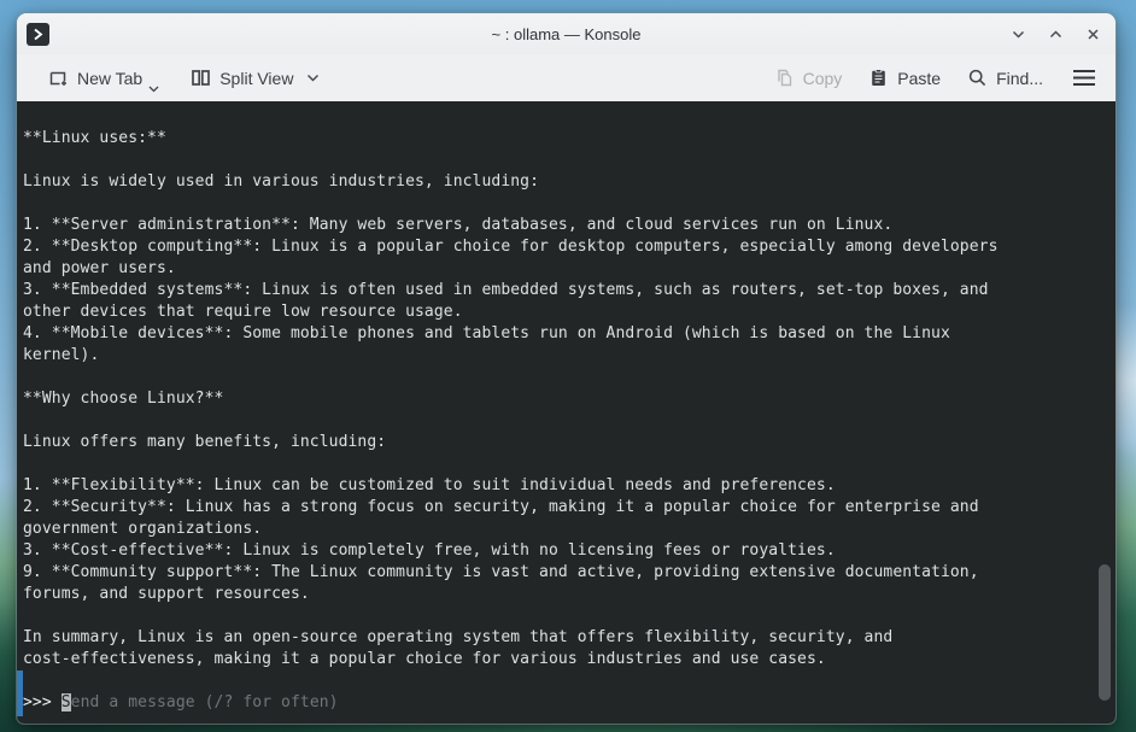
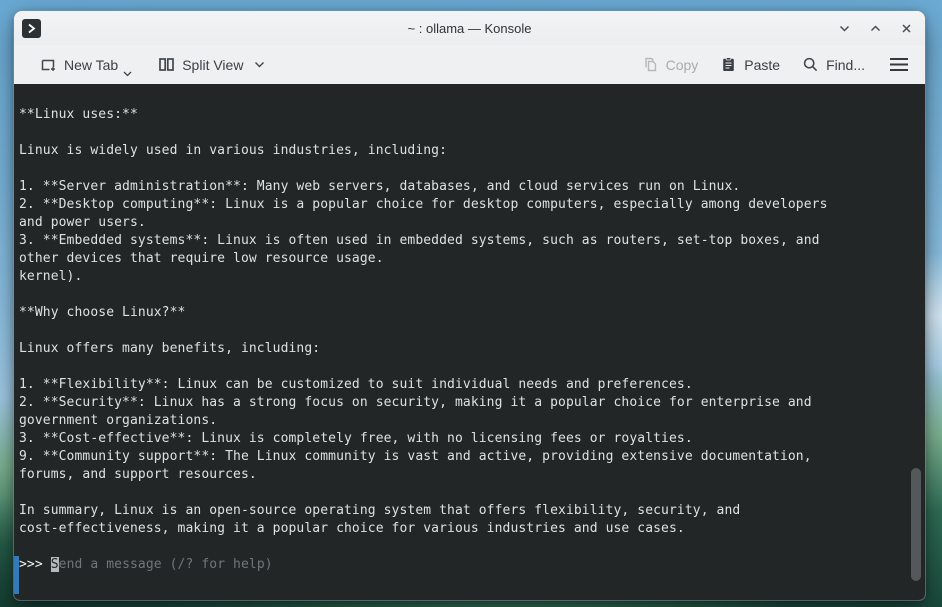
  ~ : ollama — Konsole
  New Tab
  Split View
  Copy
  Paste
  Find...
  **Linux uses:**
  Linux is widely used in various industries, including:
  1. **Server administration**: Many web servers, databases, and cloud services run on Linux.
  2. **Desktop computing**: Linux is a popular choice for desktop computers, especially among developers
  and power users.
  3. **Embedded systems**: Linux is often used in embedded systems, such as routers, set-top boxes, and
  other devices that require low resource usage.
- 4. **Mobile devices**: Some mobile phones and tablets run on Android (which is based on the Linux
  kernel).
  **Why choose Linux?**
  Linux offers many benefits, including:
  1. **Flexibility**: Linux can be customized to suit individual needs and preferences.
  2. **Security**: Linux has a strong focus on security, making it a popular choice for enterprise and
  government organizations.
  3. **Cost-effective**: Linux is completely free, with no licensing fees or royalties.
  9. **Community support**: The Linux community is vast and active, providing extensive documentation,
  forums, and support resources.
  In summary, Linux is an open-source operating system that offers flexibility, security, and
  cost-effectiveness, making it a popular choice for various industries and use cases.
- >>> Send a message (/? for often)
+ >>> Send a message (/? for help)
